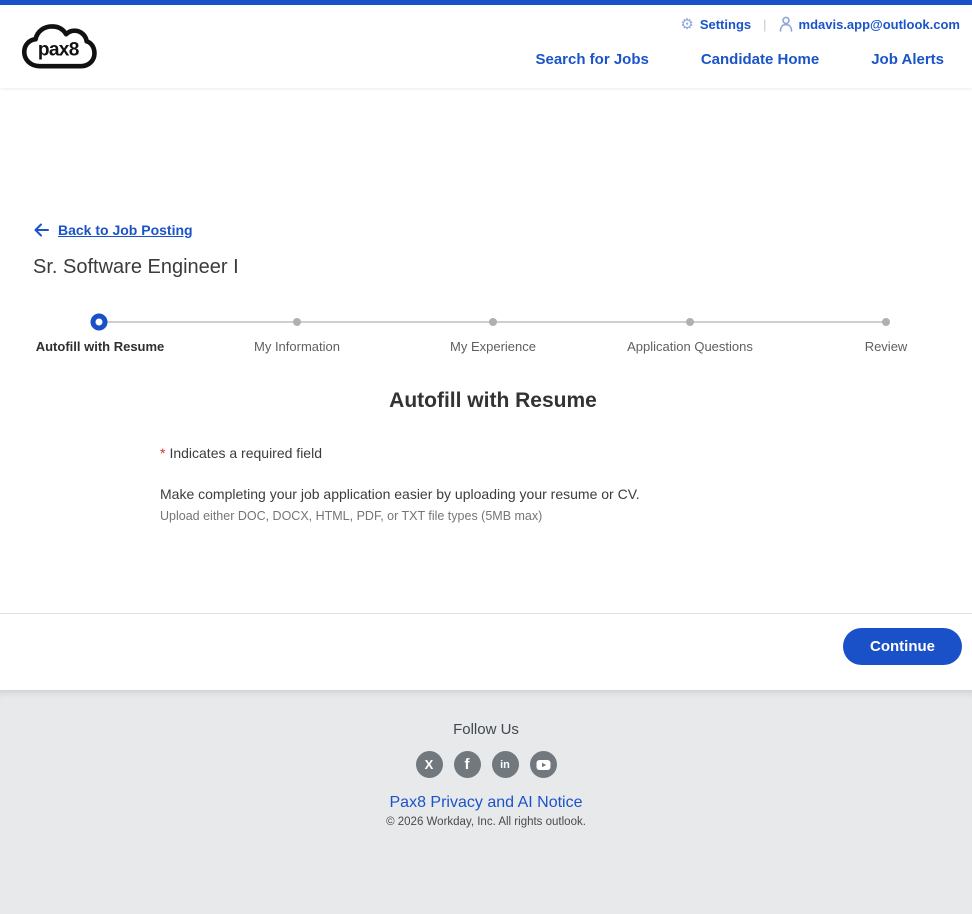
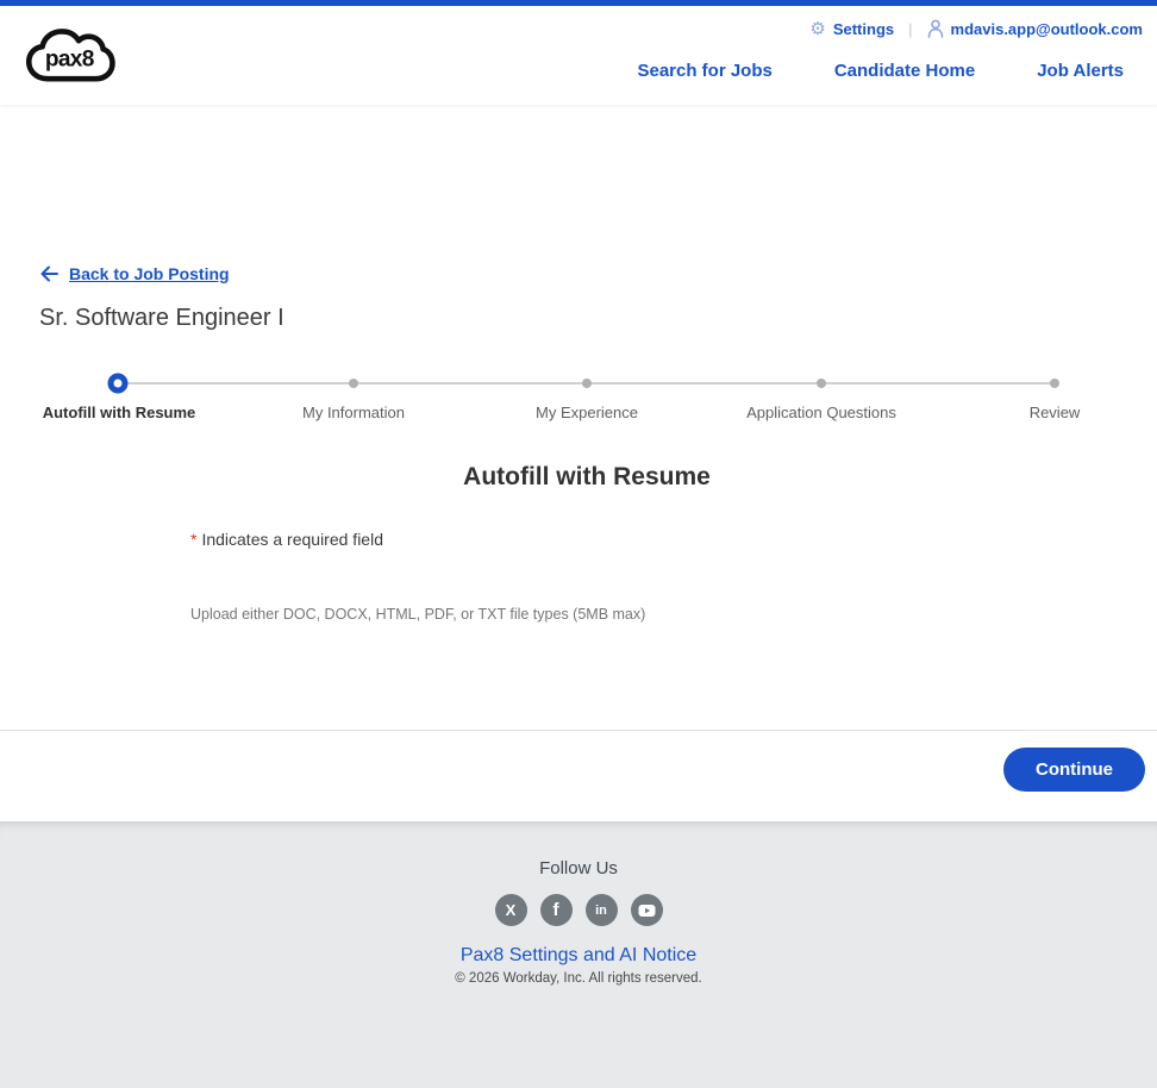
  ⚙
  Settings
  |
  mdavis.app@outlook.com
  pax8
  Search for Jobs
  Candidate Home
  Job Alerts
  Back to Job Posting
  Sr. Software Engineer I
  Autofill with Resume
  My Information
  My Experience
  Application Questions
  Review
  Autofill with Resume
  * Indicates a required field
- Make completing your job application easier by uploading your resume or CV.
  Upload either DOC, DOCX, HTML, PDF, or TXT file types (5MB max)
  Continue
  Follow Us
  X
  f
  in
- Pax8 Privacy and AI Notice
+ Pax8 Settings and AI Notice
- © 2026 Workday, Inc. All rights outlook.
+ © 2026 Workday, Inc. All rights reserved.
